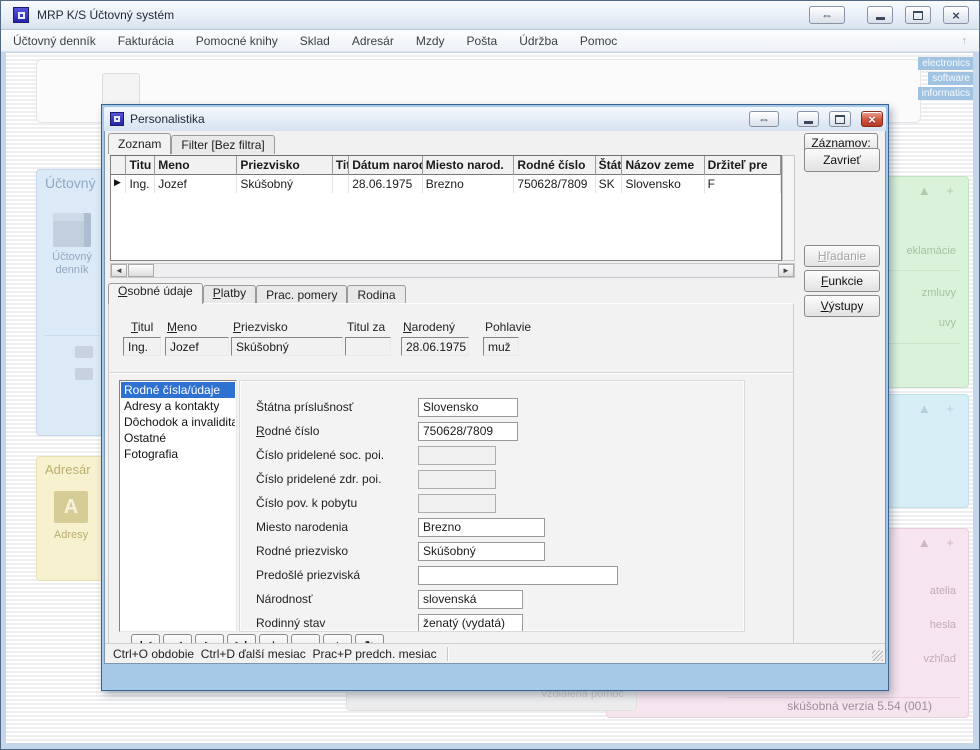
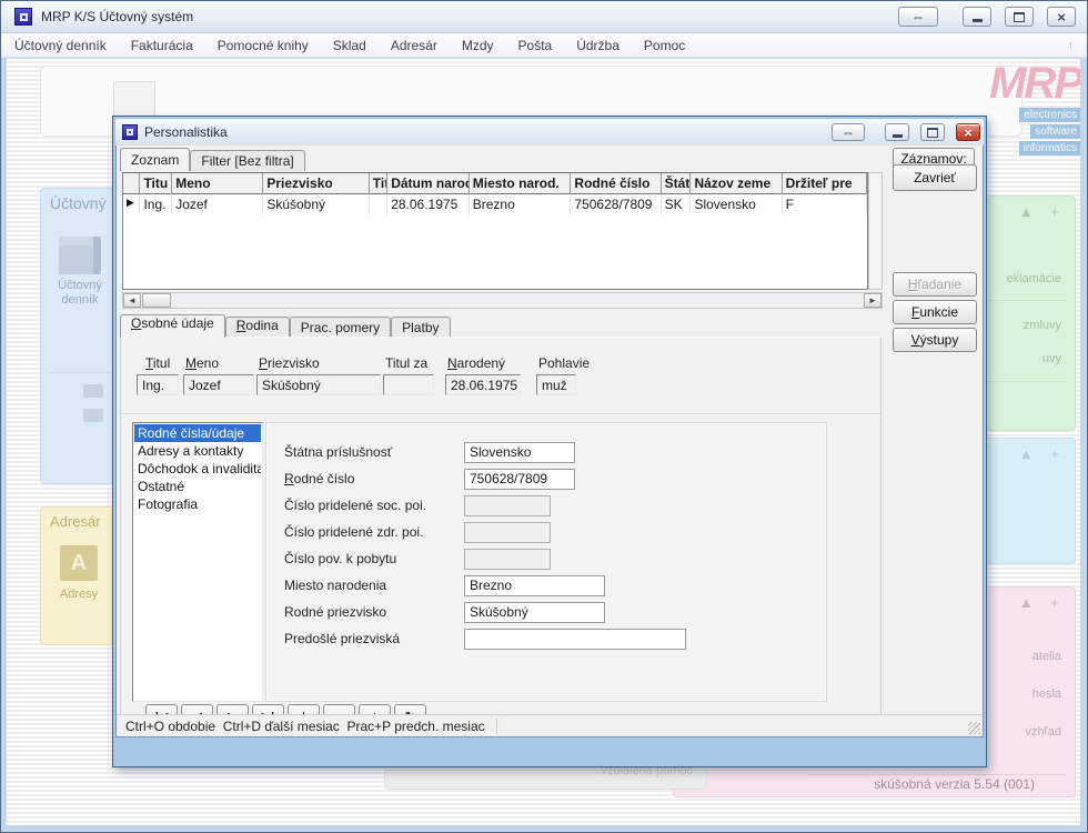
  MRP K/S Účtovný systém
  ⇔
  ×
  Účtovný denník
  Fakturácia
  Pomocné knihy
  Sklad
  Adresár
  Mzdy
  Pošta
  Údržba
  Pomoc
  ↑
+ MRP
  electronics
  software
  informatics
  Účtovný
  Účtovný
  denník
  Adresár
  A
  Adresy
  ▲ +
  eklamácie
  zmluvy
  uvy
  ▲ +
  ▲ +
  atelia
  hesla
  vzhľad
  skúšobná verzia 5.54 (001)
  vzdialená pomoc
  Personalistika
  ⇔
  ×
  Zoznam
  Filter [Bez filtra]
  Záznamov:
  Titu
  Meno
  Priezvisko
  Tit
  Dátum narod
  Miesto narod.
  Rodné číslo
  Štát
  Názov zeme
  Držiteľ pre
  ▶
  Ing.
  Jozef
  Skúšobný
  28.06.1975
  Brezno
  750628/7809
  SK
  Slovensko
  F
  ◄
  ►
  Osobné údaje
- Platby
+ Rodina
  Prac. pomery
- Rodina
+ Platby
  Titul
  Ing.
  Meno
  Jozef
  Priezvisko
  Skúšobný
  Titul za
  Narodený
  28.06.1975
  Pohlavie
  muž
  Rodné čísla/údaje
  Adresy a kontakty
  Dôchodok a invalidita
  Ostatné
  Fotografia
  Štátna príslušnosť
  Slovensko
  Rodné číslo
  750628/7809
  Číslo pridelené soc. poi.
  Číslo pridelené zdr. poi.
  Číslo pov. k pobytu
  Miesto narodenia
  Brezno
  Rodné priezvisko
  Skúšobný
  Predošlé priezviská
- Národnosť
- slovenská
- Rodinný stav
- ženatý (vydatá)
  Zavrieť
  Hľadanie
  Funkcie
  Výstupy
  Ctrl+O obdobie Ctrl+D ďalší mesiac Prac+P predch. mesiac
